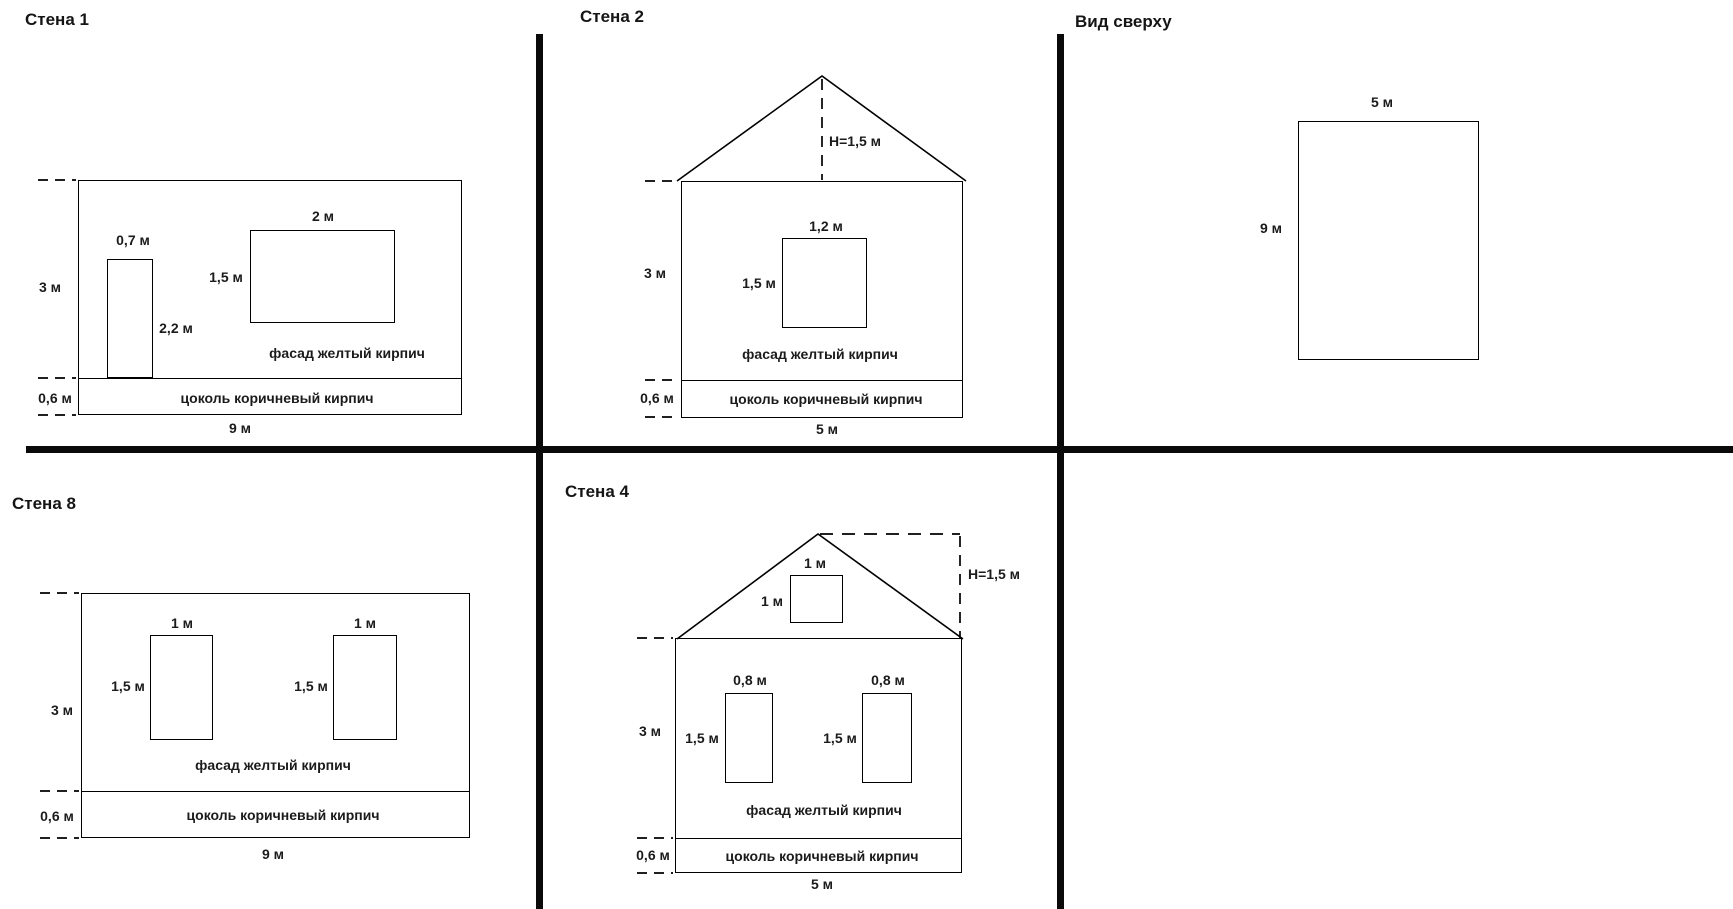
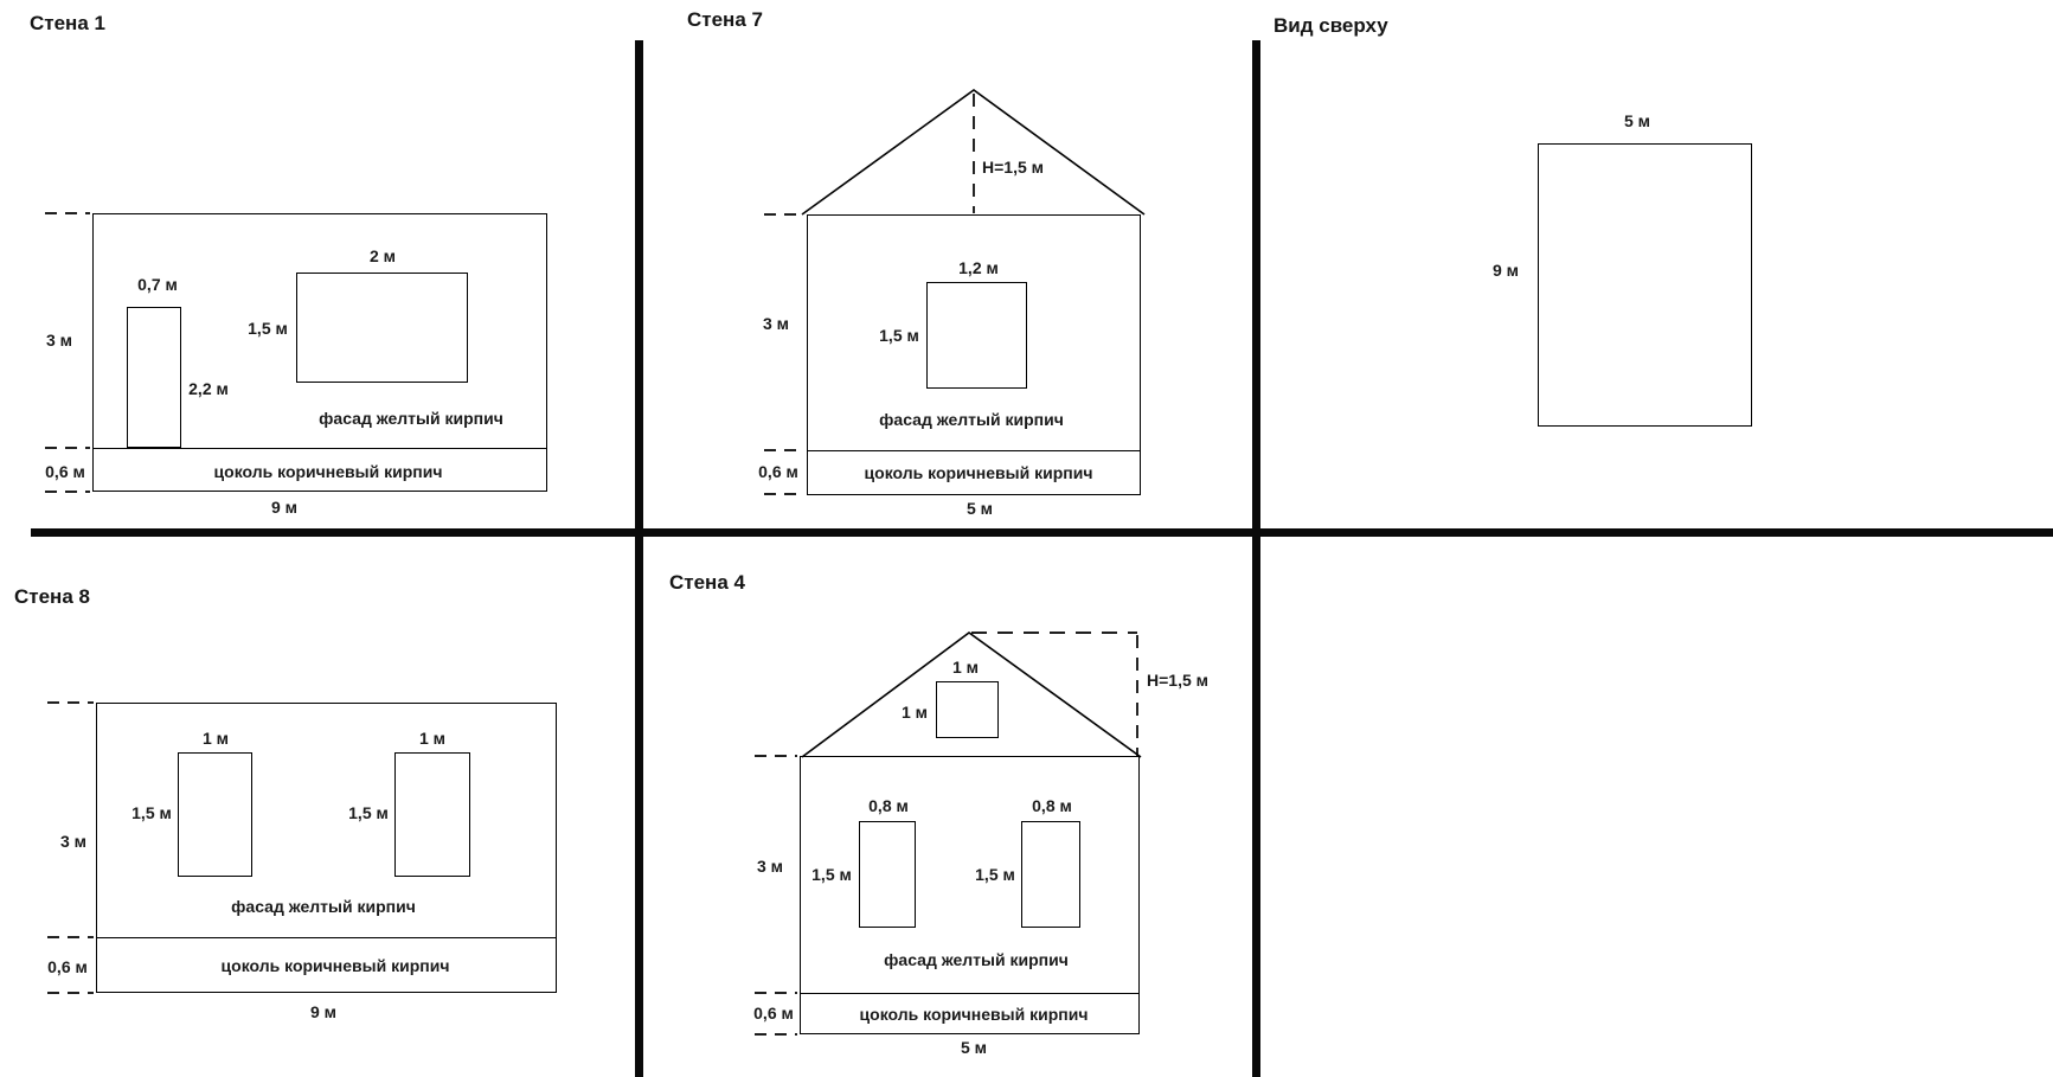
  Стена 1
  3 м
  0,7 м
  2,2 м
  2 м
  1,5 м
  фасад желтый кирпич
  0,6 м
  цоколь коричневый кирпич
  9 м
- Стена 2
+ Стена 7
  H=1,5 м
  3 м
  1,2 м
  1,5 м
  фасад желтый кирпич
  0,6 м
  цоколь коричневый кирпич
  5 м
  Вид сверху
  5 м
  9 м
  Стена 8
  1 м
  1 м
  1,5 м
  1,5 м
  3 м
  фасад желтый кирпич
  0,6 м
  цоколь коричневый кирпич
  9 м
  Стена 4
  H=1,5 м
  1 м
  1 м
  0,8 м
  0,8 м
  1,5 м
  1,5 м
  3 м
  фасад желтый кирпич
  0,6 м
  цоколь коричневый кирпич
  5 м
